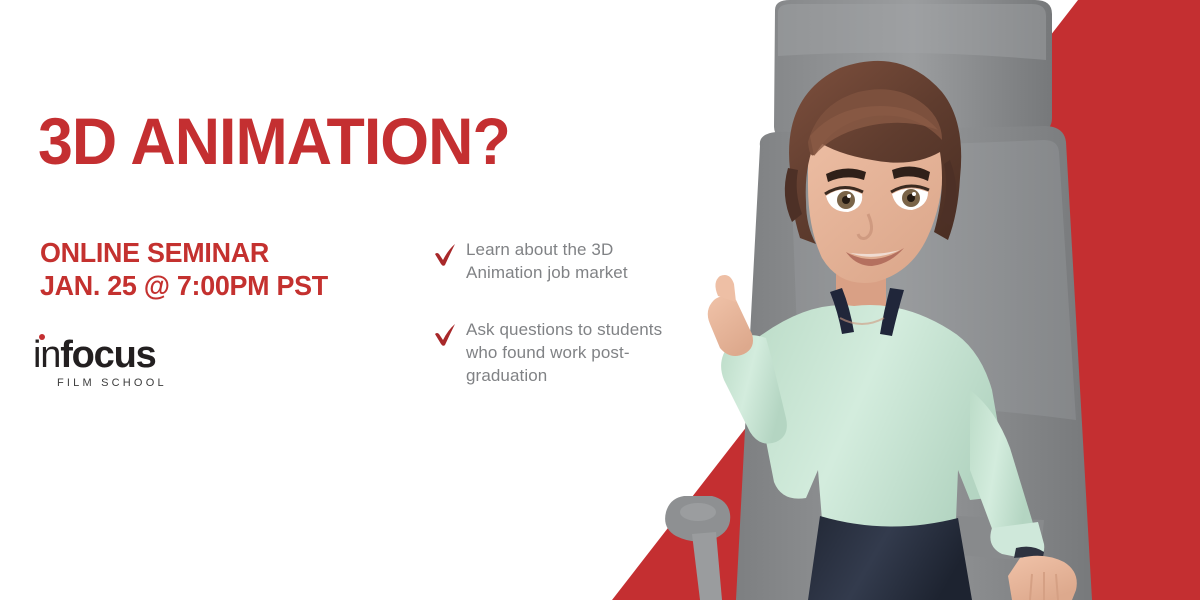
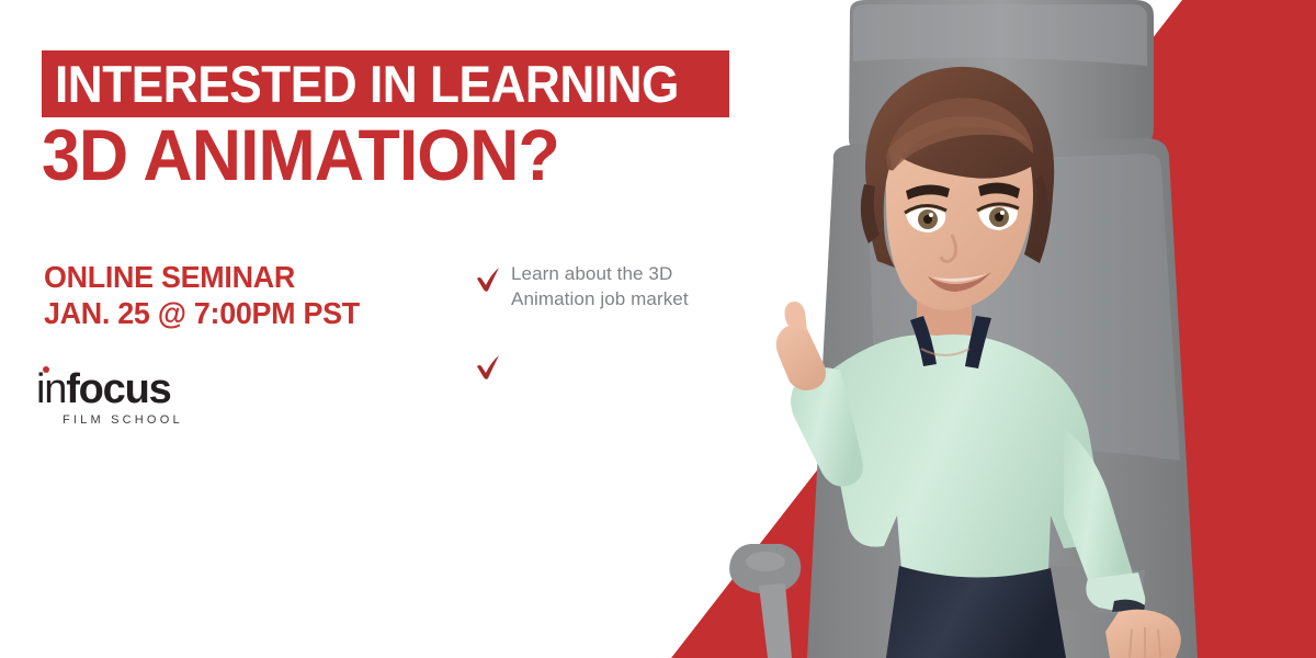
+ INTERESTED IN LEARNING
  3D ANIMATION?
  ONLINE SEMINAR
  JAN. 25 @ 7:00PM PST
  infocus
  FILM SCHOOL
  Learn about the 3D
  Animation job market
- Ask questions to students
- who found work post-
- graduation
